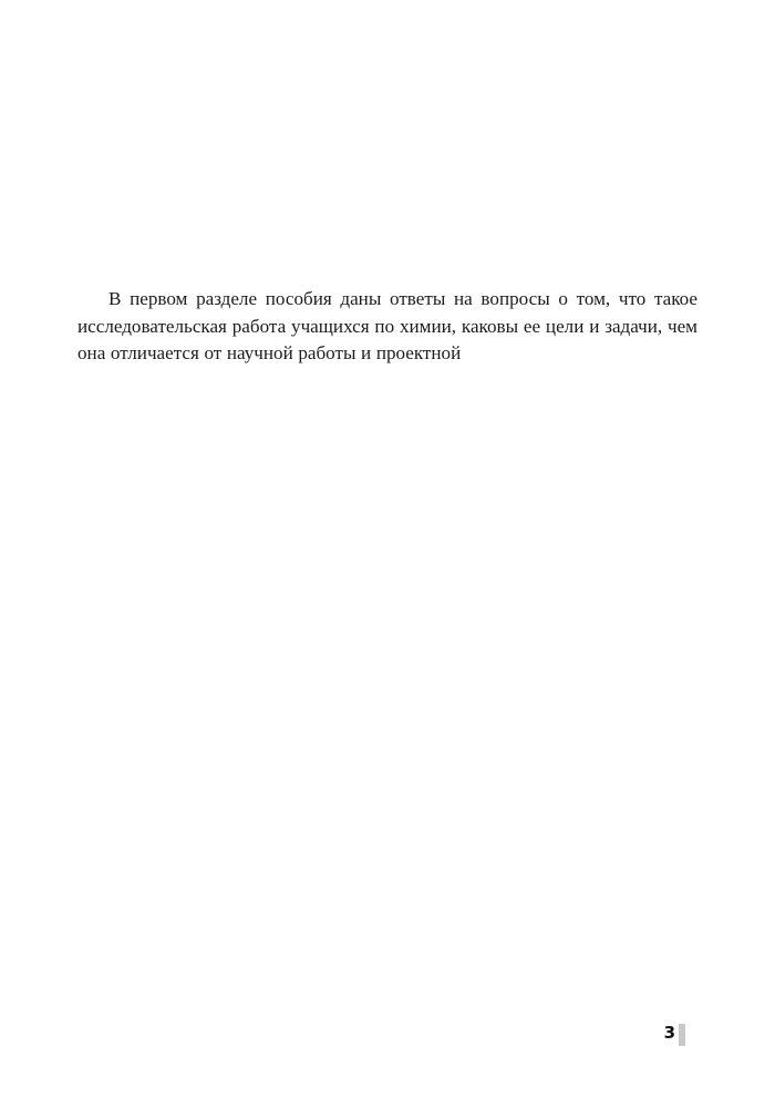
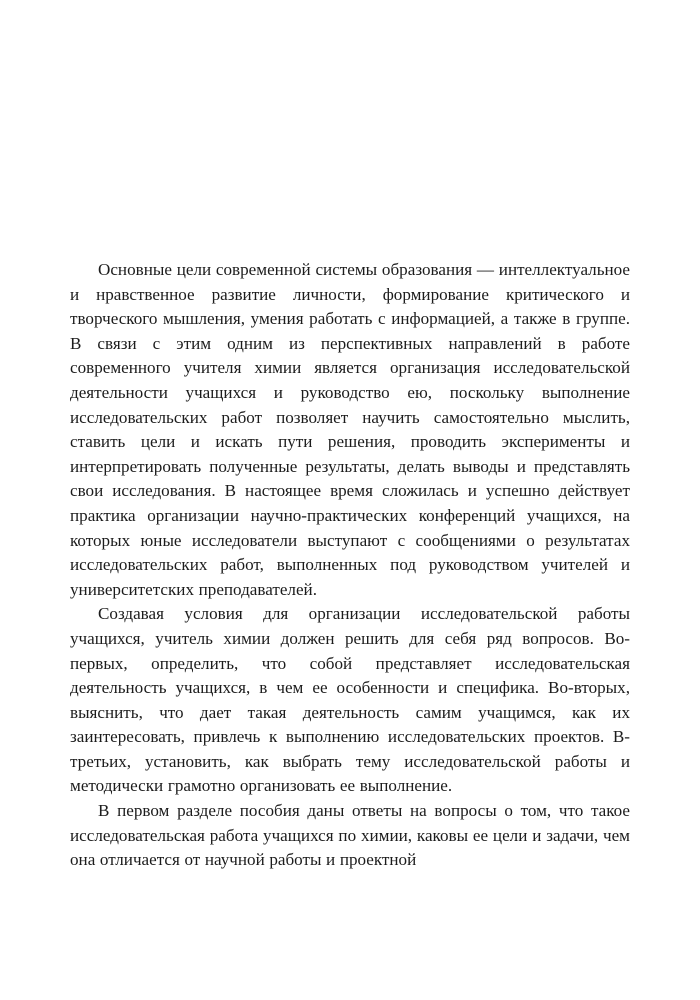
+ Основные цели современной системы образования — интеллектуальное и нравственное развитие личности, формирование критического и творческого мышления, умения работать с информацией, а также в группе. В связи с этим одним из перспективных направлений в работе современного учителя химии является организация исследовательской деятельности учащихся и руководство ею, поскольку выполнение исследовательских работ позволяет научить самостоятельно мыслить, ставить цели и искать пути решения, проводить эксперименты и интерпретировать полученные результаты, делать выводы и представлять свои исследования. В настоящее время сложилась и успешно действует практика организации научно-практических конференций учащихся, на которых юные исследователи выступают с сообщениями о результатах исследовательских работ, выполненных под руководством учителей и университетских преподавателей.
+ Создавая условия для организации исследовательской работы учащихся, учитель химии должен решить для себя ряд вопросов. Во-первых, определить, что собой представляет исследовательская деятельность учащихся, в чем ее особенности и специфика. Во-вторых, выяснить, что дает такая деятельность самим учащимся, как их заинтересовать, привлечь к выполнению исследовательских проектов. В-третьих, установить, как выбрать тему исследовательской работы и методически грамотно организовать ее выполнение.
  В первом разделе пособия даны ответы на вопросы о том, что такое исследовательская работа учащихся по химии, каковы ее цели и задачи, чем она отличается от научной работы и проектной
- 3
